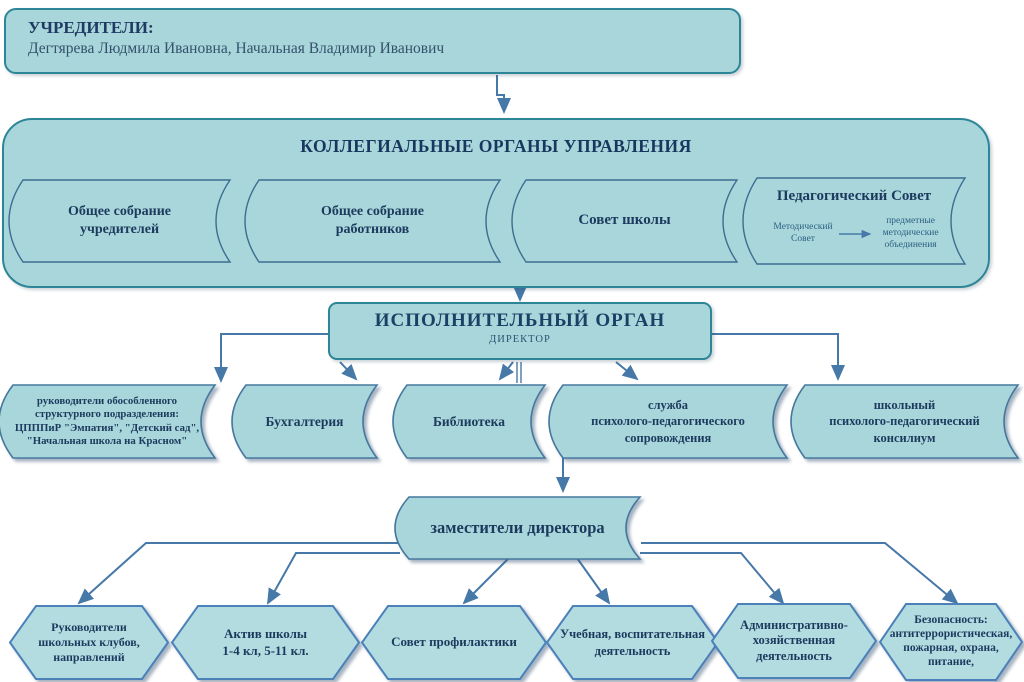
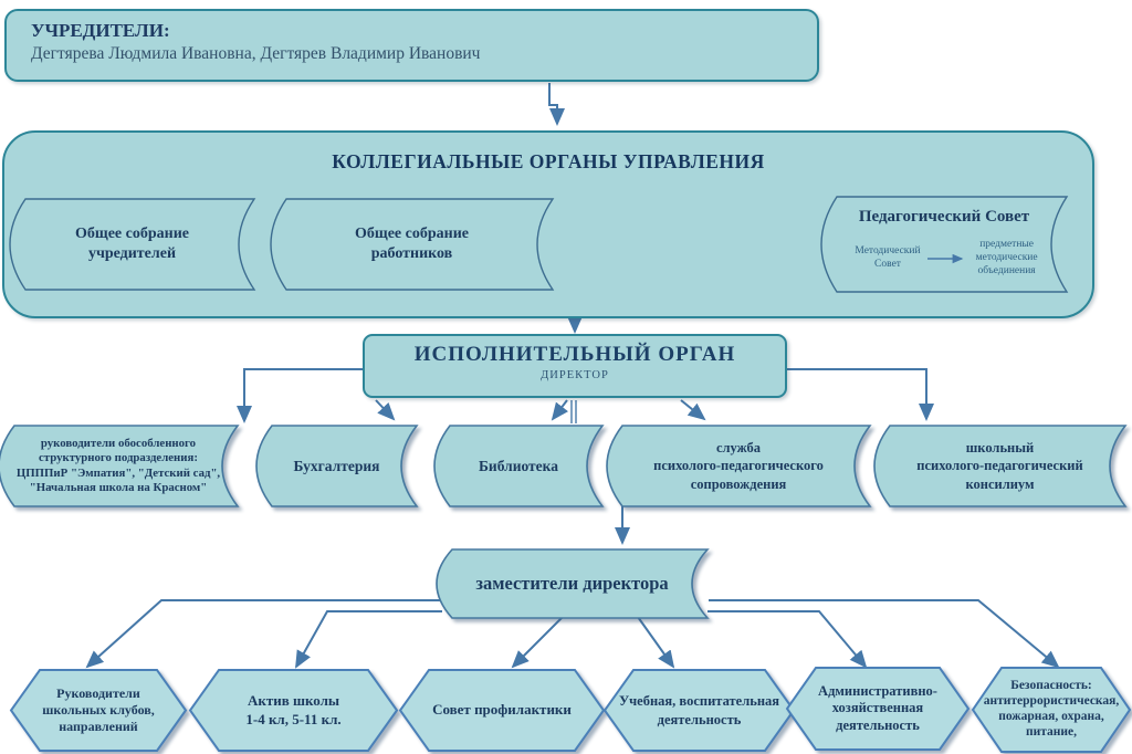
  УЧРЕДИТЕЛИ:
- Дегтярева Людмила Ивановна, Начальная Владимир Иванович
+ Дегтярева Людмила Ивановна, Дегтярев Владимир Иванович
  КОЛЛЕГИАЛЬНЫЕ ОРГАНЫ УПРАВЛЕНИЯ
  Общее собрание
  учредителей
  Общее собрание
  работников
- Совет школы
  Педагогический Совет
  Методический
  Совет
  предметные
  методические
  объединения
  ИСПОЛНИТЕЛЬНЫЙ ОРГАН
  ДИРЕКТОР
  руководители обособленного
  структурного подразделения:
  ЦПППиР "Эмпатия", "Детский сад",
  "Начальная школа на Красном"
  Бухгалтерия
  Библиотека
  служба
  психолого-педагогического
  сопровождения
  школьный
  психолого-педагогический
  консилиум
  заместители директора
  Руководители
  школьных клубов,
  направлений
  Актив школы
  1-4 кл, 5-11 кл.
  Совет профилактики
  Учебная, воспитательная
  деятельность
  Административно-
  хозяйственная
  деятельность
  Безопасность:
  антитеррористическая,
  пожарная, охрана,
  питание,
